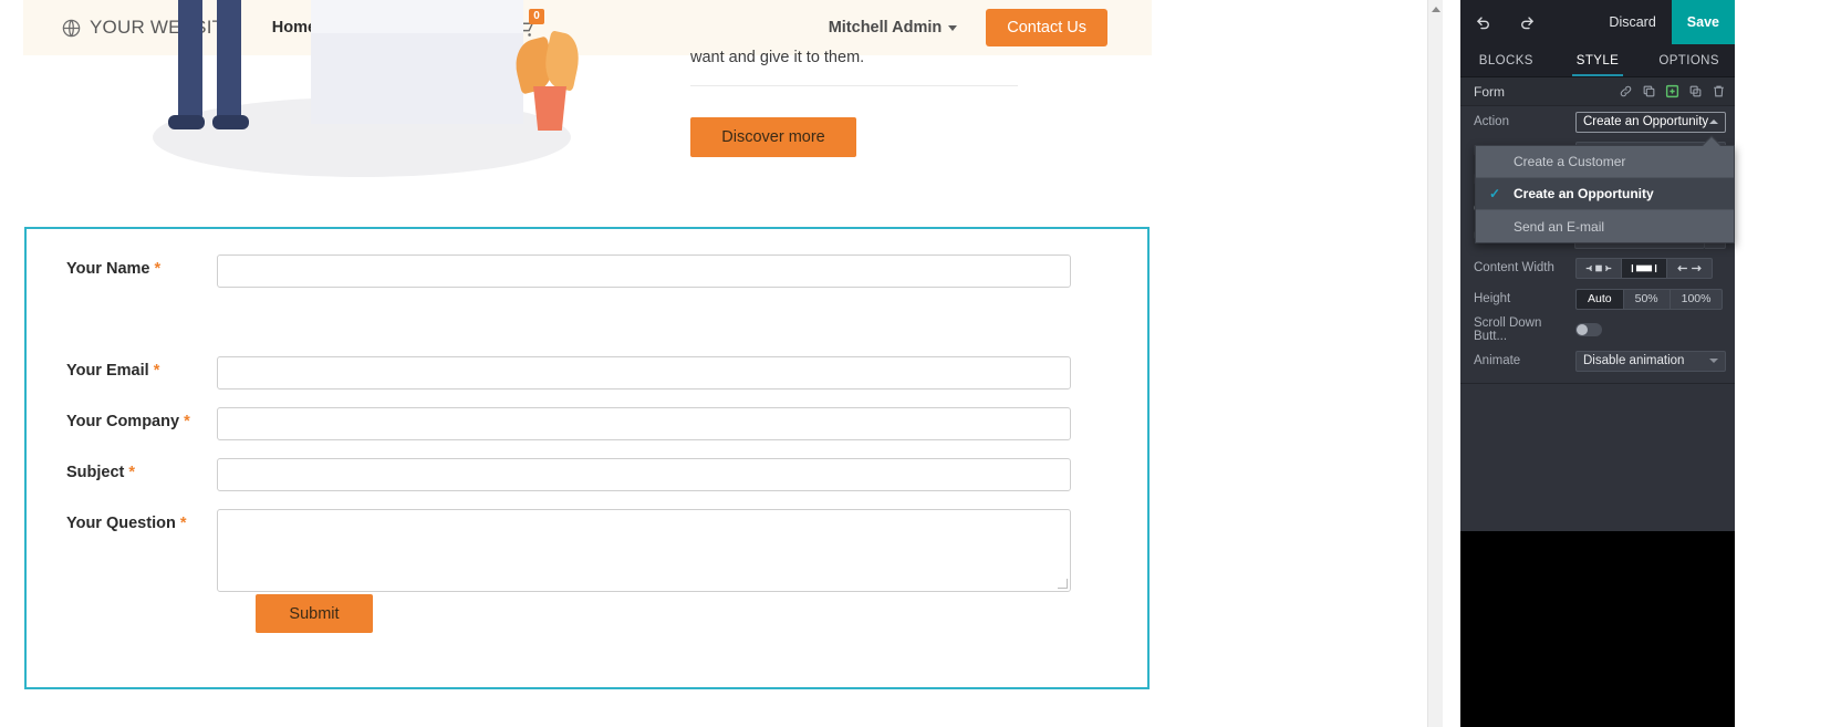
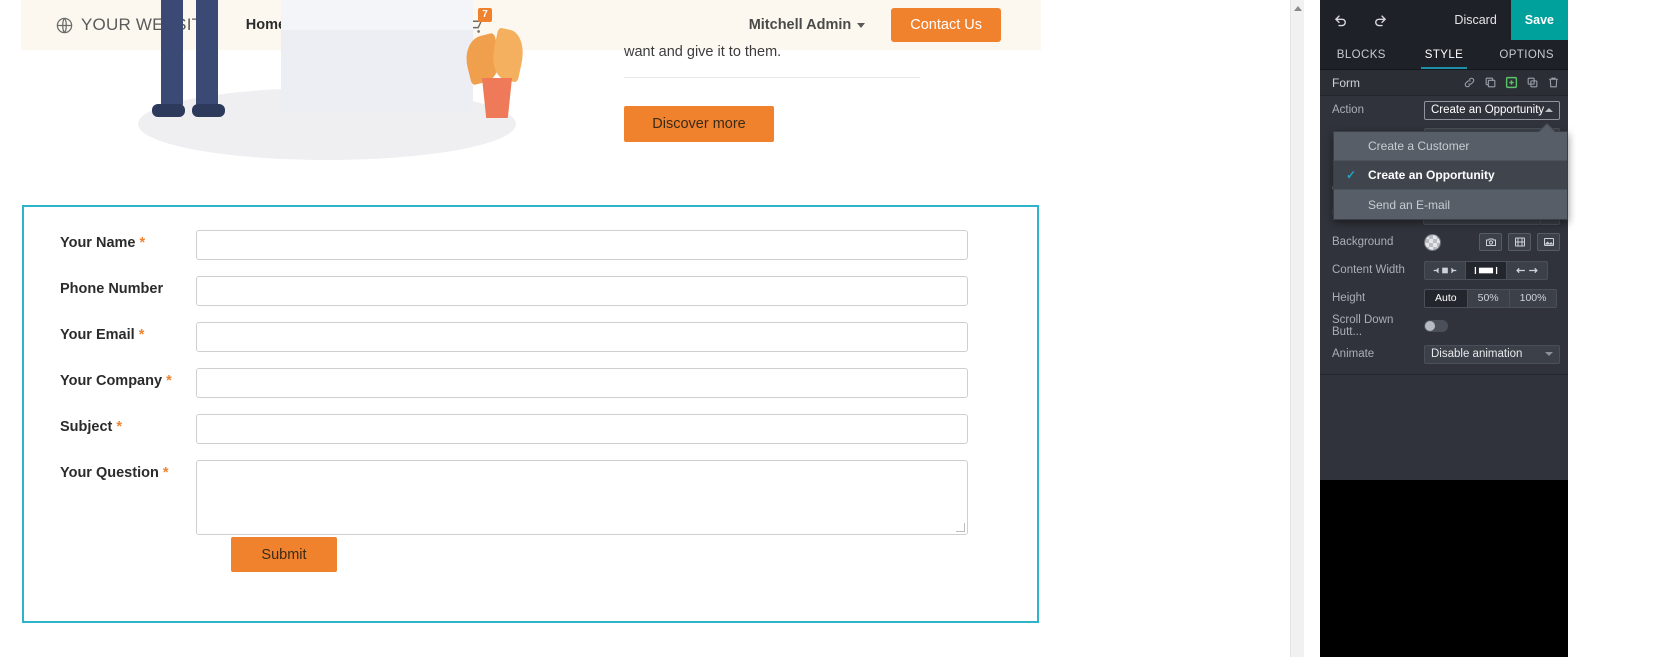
  Hom
- 0
+ 7
  Mitchell Admin
  Contact Us
  want and give it to them.
  Discover more
  Your Name *
+ Phone Number
  Your Email *
  Your Company *
  Subject *
  Your Question *
  Submit
  Discard
  Save
  BLOCKS
  STYLE
  OPTIONS
  Form
  Action
  Create an Opportunity
+ Background
  Content Width
  Height
  Auto
  50%
  100%
  Scroll Down Butt...
  Animate
  Disable animation
  Create a Customer
  ✓
  Create an Opportunity
  Send an E-mail
